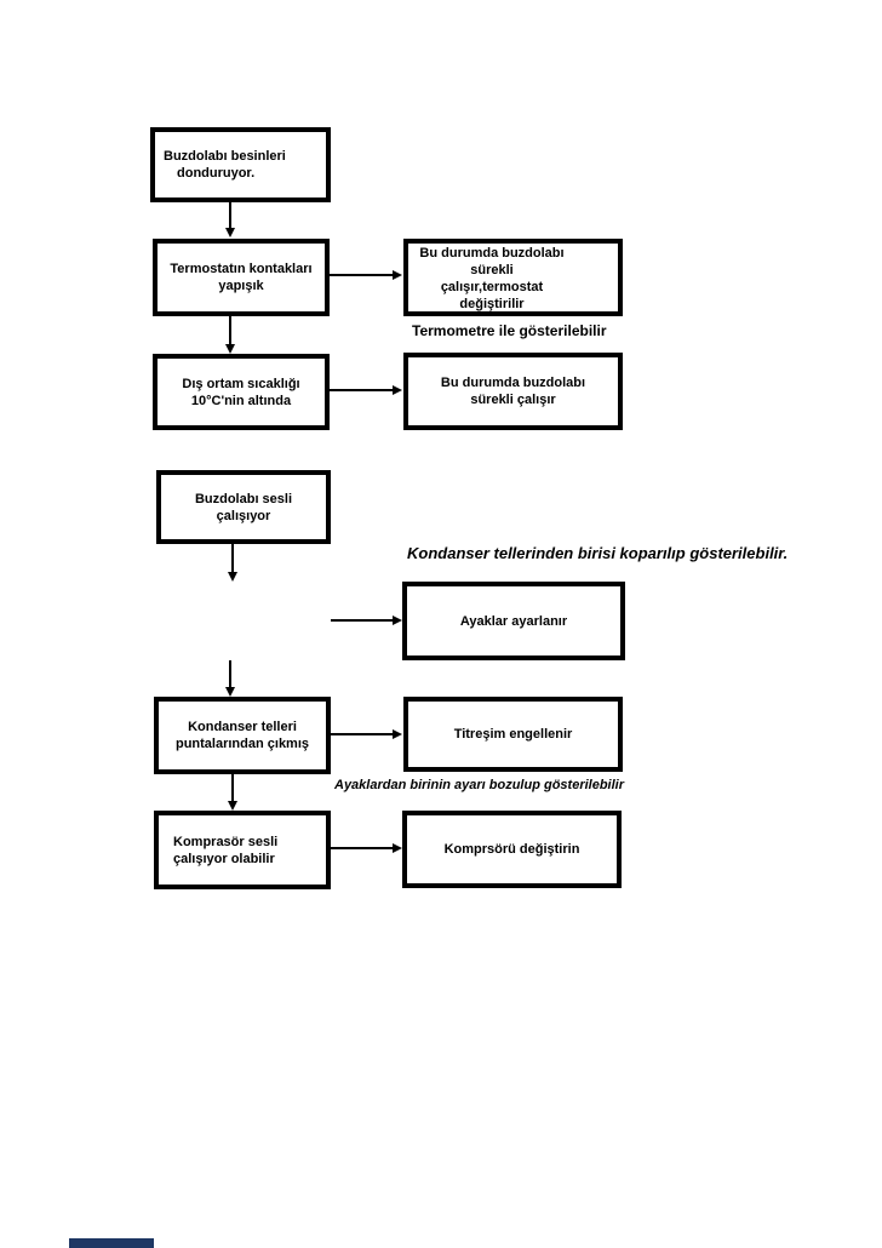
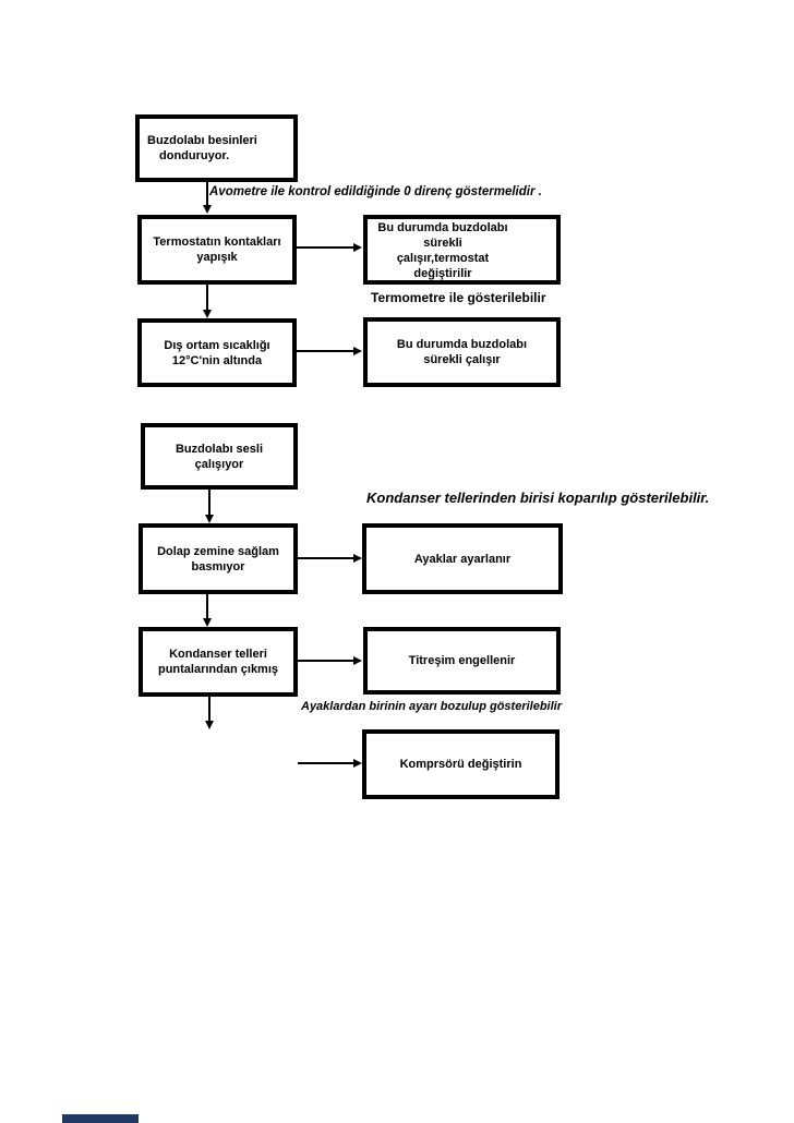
  Buzdolabı besinleri
  donduruyor.
+ Avometre ile kontrol edildiğinde 0 direnç göstermelidir .
  Termostatın kontakları
  yapışık
  Bu durumda buzdolabı
  sürekli
  çalışır,termostat
  değiştirilir
  Termometre ile gösterilebilir
  Dış ortam sıcaklığı
- 10°C'nin altında
+ 12°C'nin altında
  Bu durumda buzdolabı
  sürekli çalışır
  Buzdolabı sesli
  çalışıyor
  Kondanser tellerinden birisi koparılıp gösterilebilir.
+ Dolap zemine sağlam
+ basmıyor
  Ayaklar ayarlanır
  Kondanser telleri
  puntalarından çıkmış
  Titreşim engellenir
  Ayaklardan birinin ayarı bozulup gösterilebilir
- Komprasör sesli
- çalışıyor olabilir
  Komprsörü değiştirin
